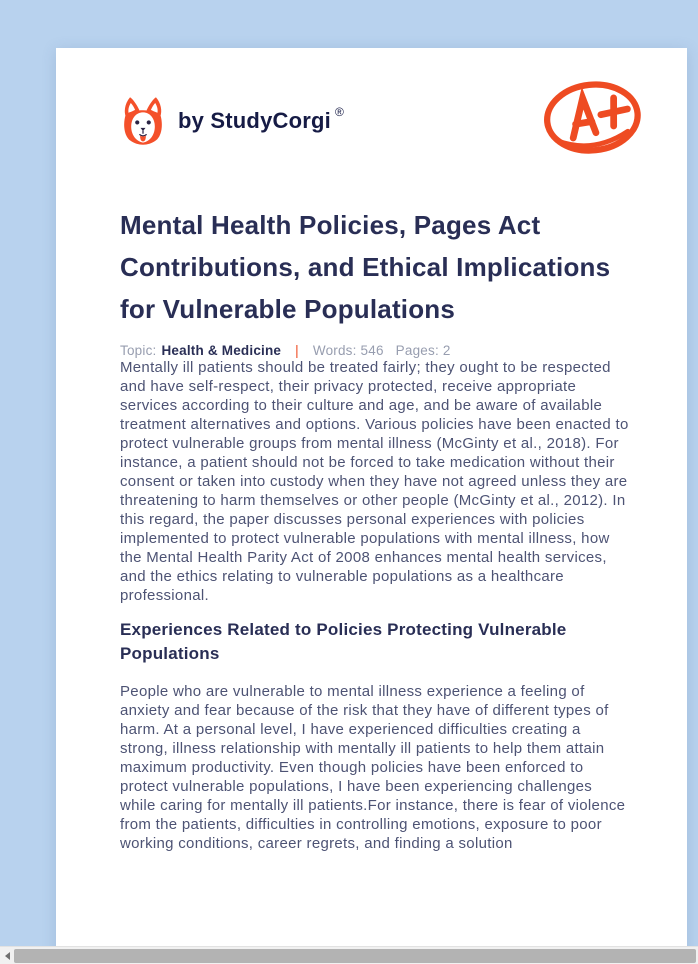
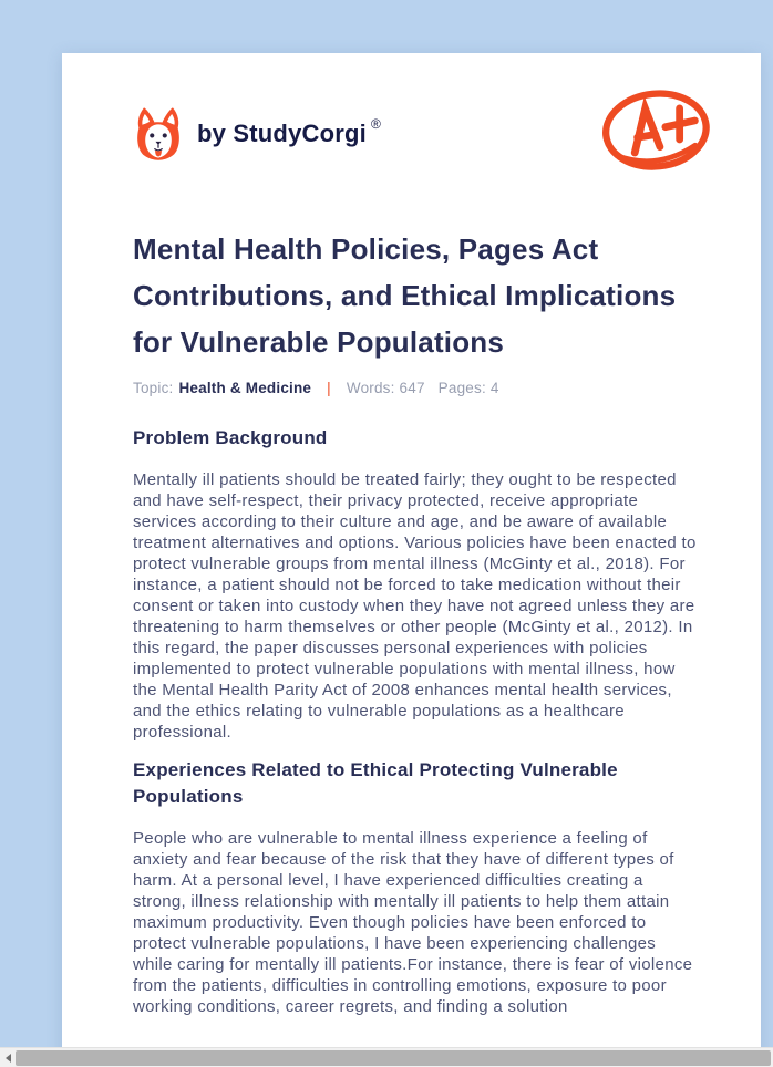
  by StudyCorgi
  ®
  Mental Health Policies, Pages Act Contributions, and Ethical Implications for Vulnerable Populations
  Topic:
  Health & Medicine
  |
- Words: 546
+ Words: 647
- Pages: 2
+ Pages: 4
+ Problem Background
  Mentally ill patients should be treated fairly; they ought to be respected and have self-respect, their privacy protected, receive appropriate services according to their culture and age, and be aware of available treatment alternatives and options. Various policies have been enacted to protect vulnerable groups from mental illness (McGinty et al., 2018). For instance, a patient should not be forced to take medication without their consent or taken into custody when they have not agreed unless they are threatening to harm themselves or other people (McGinty et al., 2012). In this regard, the paper discusses personal experiences with policies implemented to protect vulnerable populations with mental illness, how the Mental Health Parity Act of 2008 enhances mental health services, and the ethics relating to vulnerable populations as a healthcare professional.
- Experiences Related to Policies Protecting Vulnerable Populations
+ Experiences Related to Ethical Protecting Vulnerable Populations
  People who are vulnerable to mental illness experience a feeling of anxiety and fear because of the risk that they have of different types of harm. At a personal level, I have experienced difficulties creating a strong, illness relationship with mentally ill patients to help them attain maximum productivity. Even though policies have been enforced to protect vulnerable populations, I have been experiencing challenges while caring for mentally ill patients.For instance, there is fear of violence from the patients, difficulties in controlling emotions, exposure to poor working conditions, career regrets, and finding a solution
